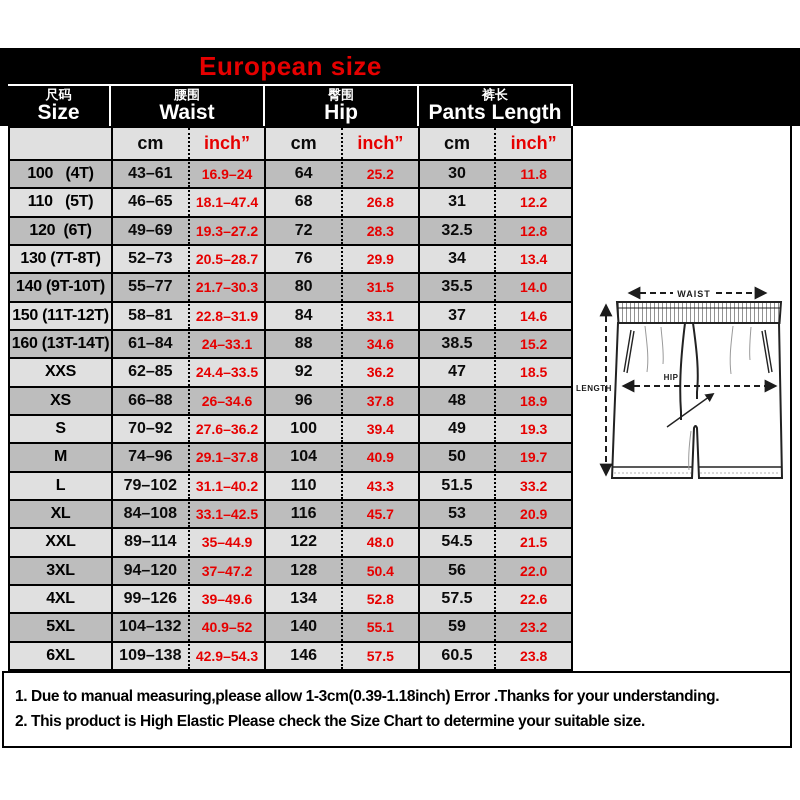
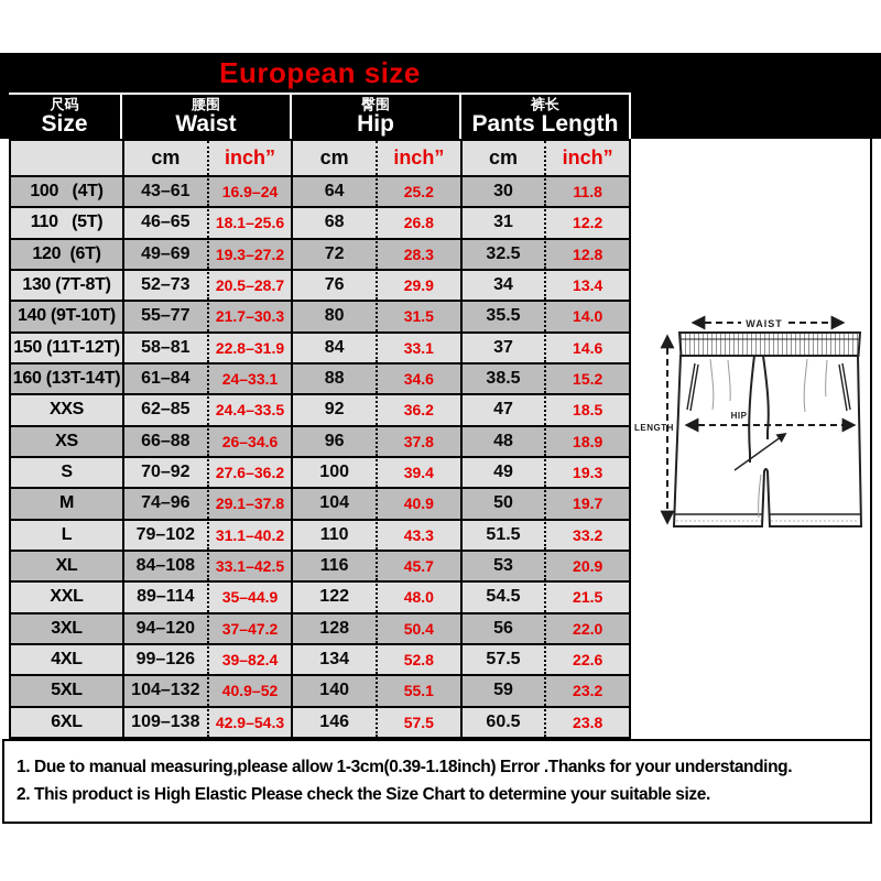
  European size
  尺码
  Size
  腰围
  Waist
  臀围
  Hip
  裤长
  Pants Length
  cm
  inch”
  cm
  inch”
  cm
  inch”
  100 (4T)
  43–61
  16.9–24
  64
  25.2
  30
  11.8
  110 (5T)
  46–65
- 18.1–47.4
+ 18.1–25.6
  68
  26.8
  31
  12.2
  120 (6T)
  49–69
  19.3–27.2
  72
  28.3
  32.5
  12.8
  130 (7T-8T)
  52–73
  20.5–28.7
  76
  29.9
  34
  13.4
  140 (9T-10T)
  55–77
  21.7–30.3
  80
  31.5
  35.5
  14.0
  150 (11T-12T)
  58–81
  22.8–31.9
  84
  33.1
  37
  14.6
  160 (13T-14T)
  61–84
  24–33.1
  88
  34.6
  38.5
  15.2
  XXS
  62–85
  24.4–33.5
  92
  36.2
  47
  18.5
  XS
  66–88
  26–34.6
  96
  37.8
  48
  18.9
  S
  70–92
  27.6–36.2
  100
  39.4
  49
  19.3
  M
  74–96
  29.1–37.8
  104
  40.9
  50
  19.7
  L
  79–102
  31.1–40.2
  110
  43.3
  51.5
  33.2
  XL
  84–108
  33.1–42.5
  116
  45.7
  53
  20.9
  XXL
  89–114
  35–44.9
  122
  48.0
  54.5
  21.5
  3XL
  94–120
  37–47.2
  128
  50.4
  56
  22.0
  4XL
  99–126
- 39–49.6
+ 39–82.4
  134
  52.8
  57.5
  22.6
  5XL
  104–132
  40.9–52
  140
  55.1
  59
  23.2
  6XL
  109–138
  42.9–54.3
  146
  57.5
  60.5
  23.8
  WAIST
  HIP
  LENGTH
  1. Due to manual measuring,please allow 1-3cm(0.39-1.18inch) Error .Thanks for your understanding.
  2. This product is High Elastic Please check the Size Chart to determine your suitable size.
